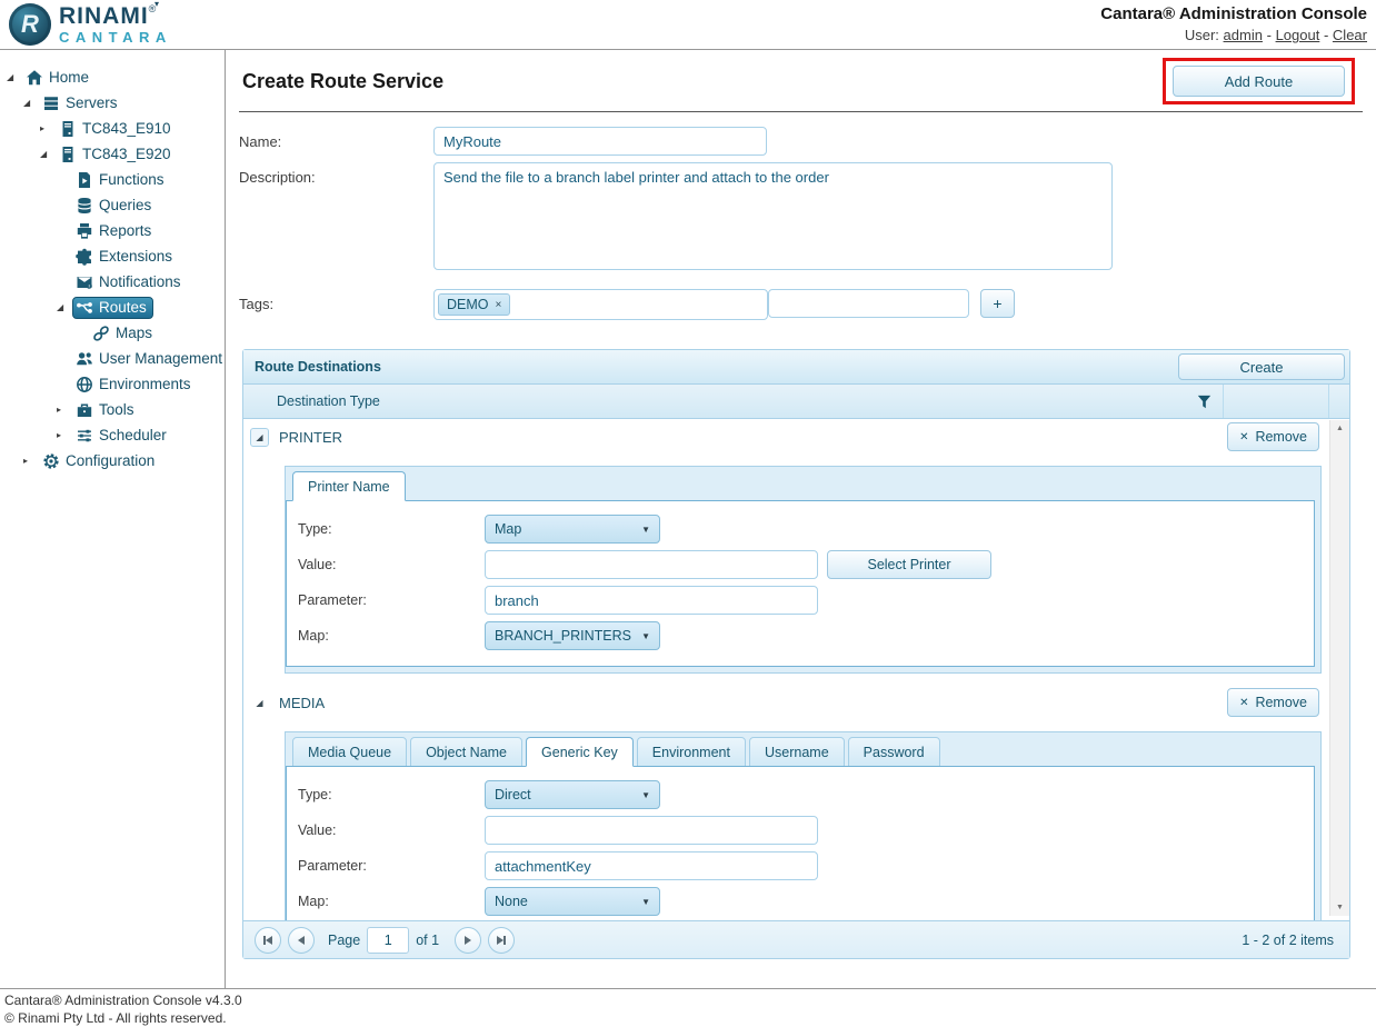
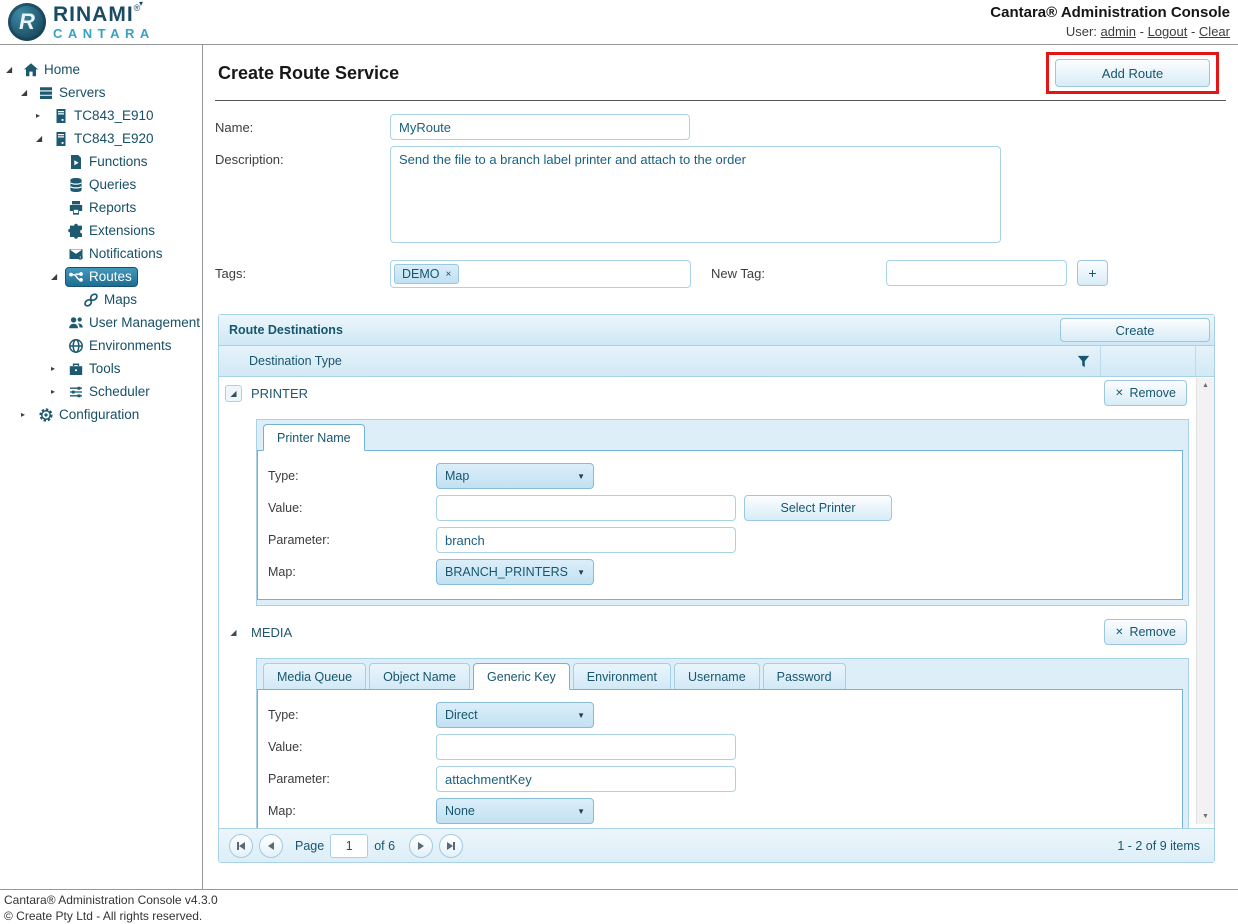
  R
  RINAMI®
  ▾
  CANTARA
  Cantara® Administration Console
  User: admin - Logout - Clear
  ◢
  Home
  ◢
  Servers
  ▸
  TC843_E910
  ◢
  TC843_E920
  Functions
  Queries
  Reports
  Extensions
  Notifications
  ◢
  Routes
  Maps
  User Management
  Environments
  ▸
  Tools
  ▸
  Scheduler
  ▸
  Configuration
  Create Route Service
  Add Route
  Name:
  MyRoute
  Description:
  Send the file to a branch label printer and attach to the order
  Tags:
  DEMO
  ×
+ New Tag:
  +
  Route Destinations
  Create
  Destination Type
  ◢
  PRINTER
  ✕
  Remove
  Printer Name
  Type:
  Map
  ▼
  Value:
  Select Printer
  Parameter:
  branch
  Map:
  BRANCH_PRINTERS
  ▼
  ◢
  MEDIA
  ✕
  Remove
  Media Queue
  Object Name
  Generic Key
  Environment
  Username
  Password
  Type:
  Direct
  ▼
  Value:
  Parameter:
  attachmentKey
  Map:
  None
  ▼
  Page
  1
- of 1
+ of 6
- 1 - 2 of 2 items
+ 1 - 2 of 9 items
  Cantara® Administration Console v4.3.0
- © Rinami Pty Ltd - All rights reserved.
+ © Create Pty Ltd - All rights reserved.
